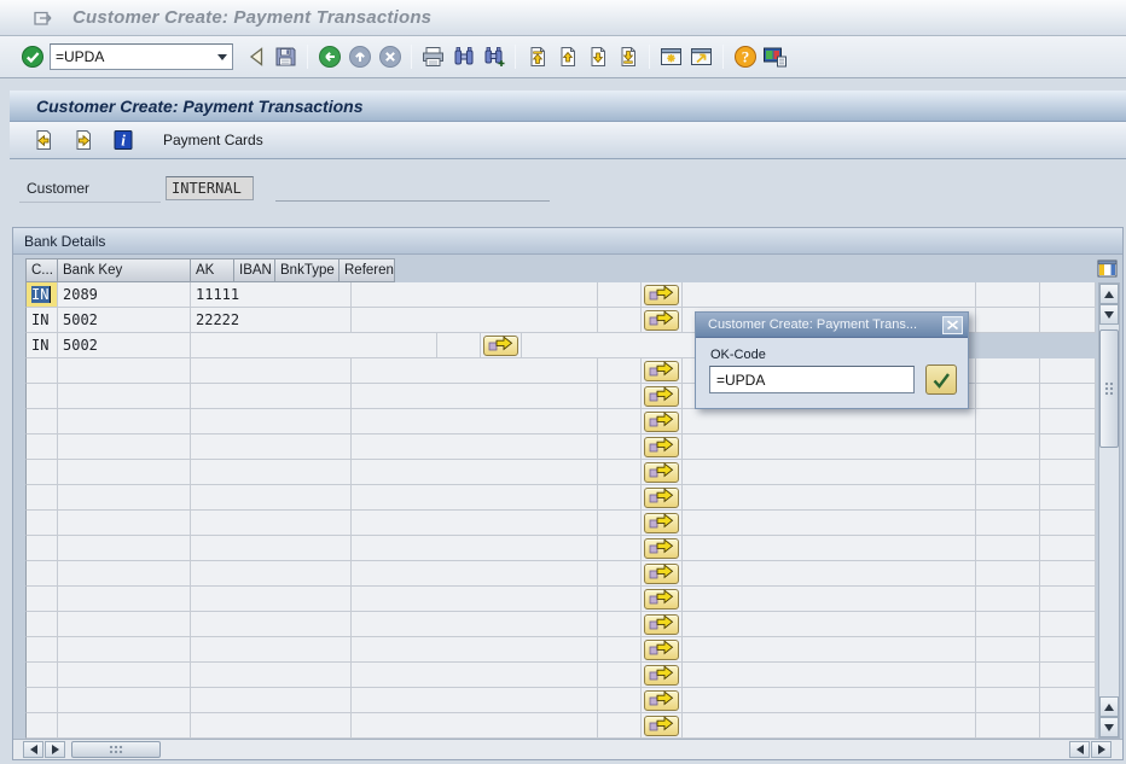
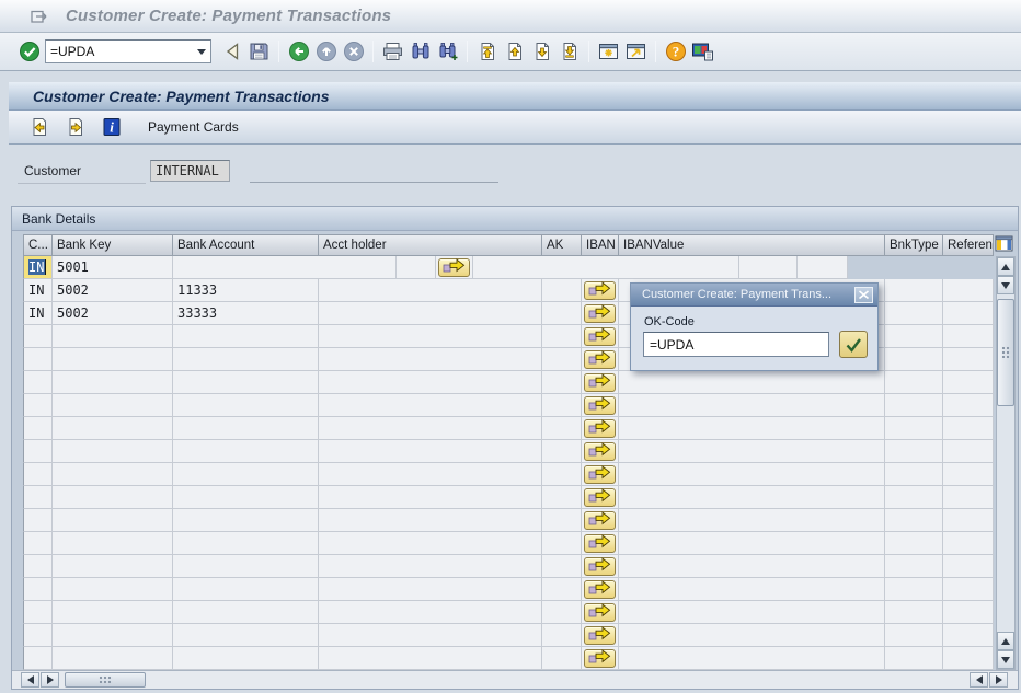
  Customer Create: Payment Transactions
  =UPDA
  ?
  Customer Create: Payment Transactions
  i
  Payment Cards
  Customer
  INTERNAL
  Bank Details
  C...
  Bank Key
+ Bank Account
+ Acct holder
  AK
  IBAN
+ IBANValue
  BnkType
  Referen
  IN
- 2089
+ 5001
- 11111
  IN
  5002
- 22222
+ 11333
  IN
  5002
+ 33333
  Customer Create: Payment Trans...
  OK-Code
  =UPDA
